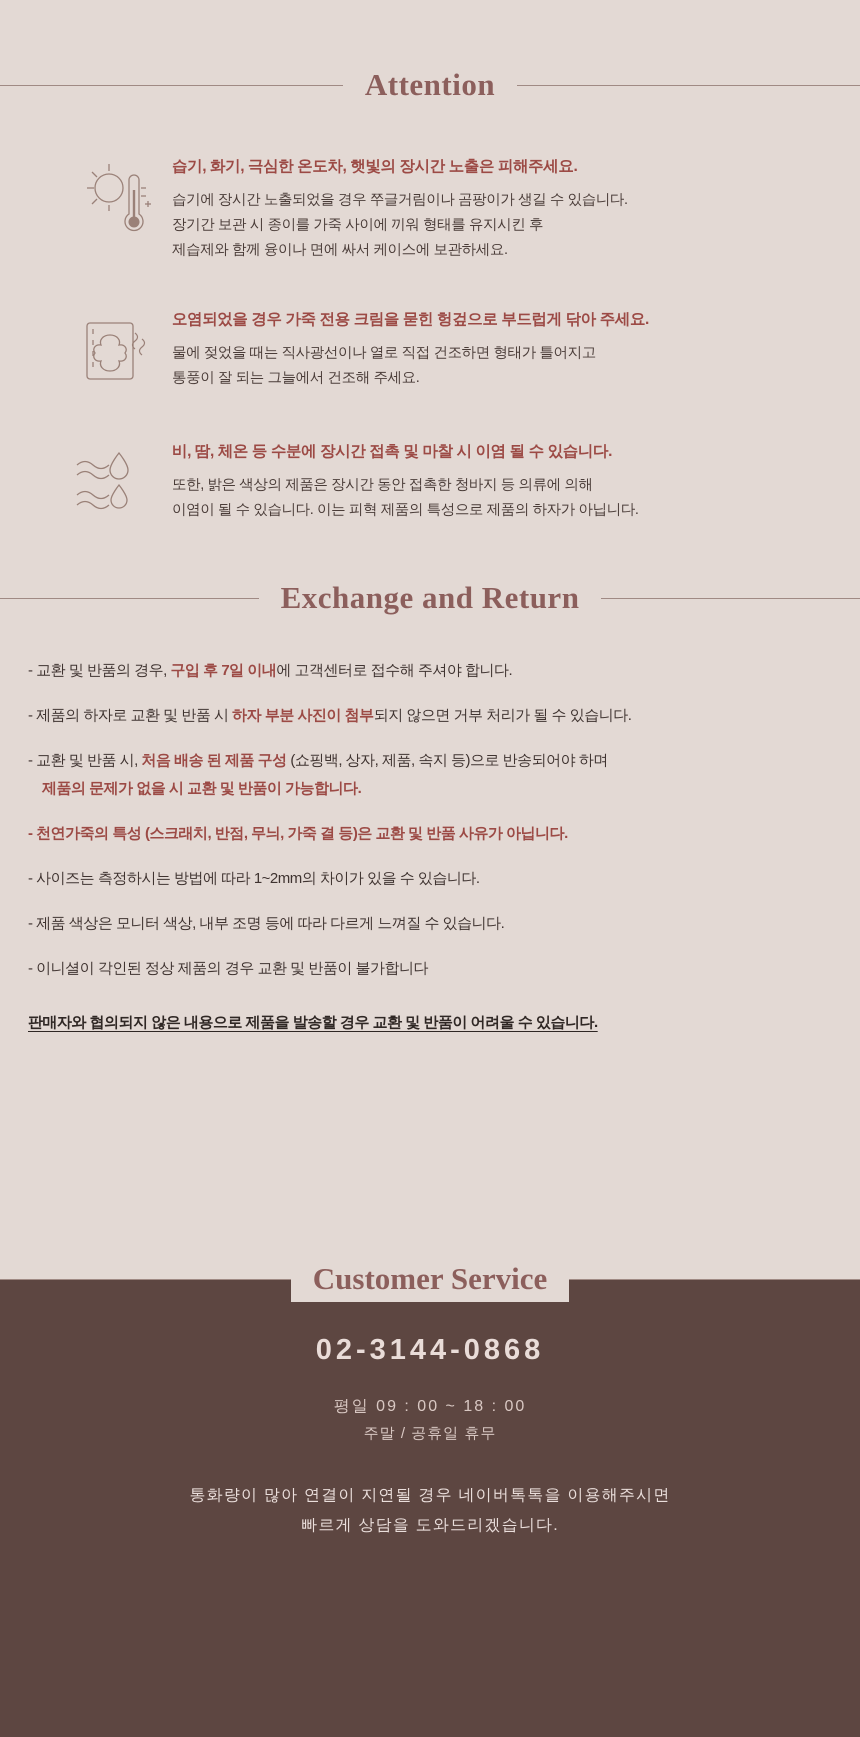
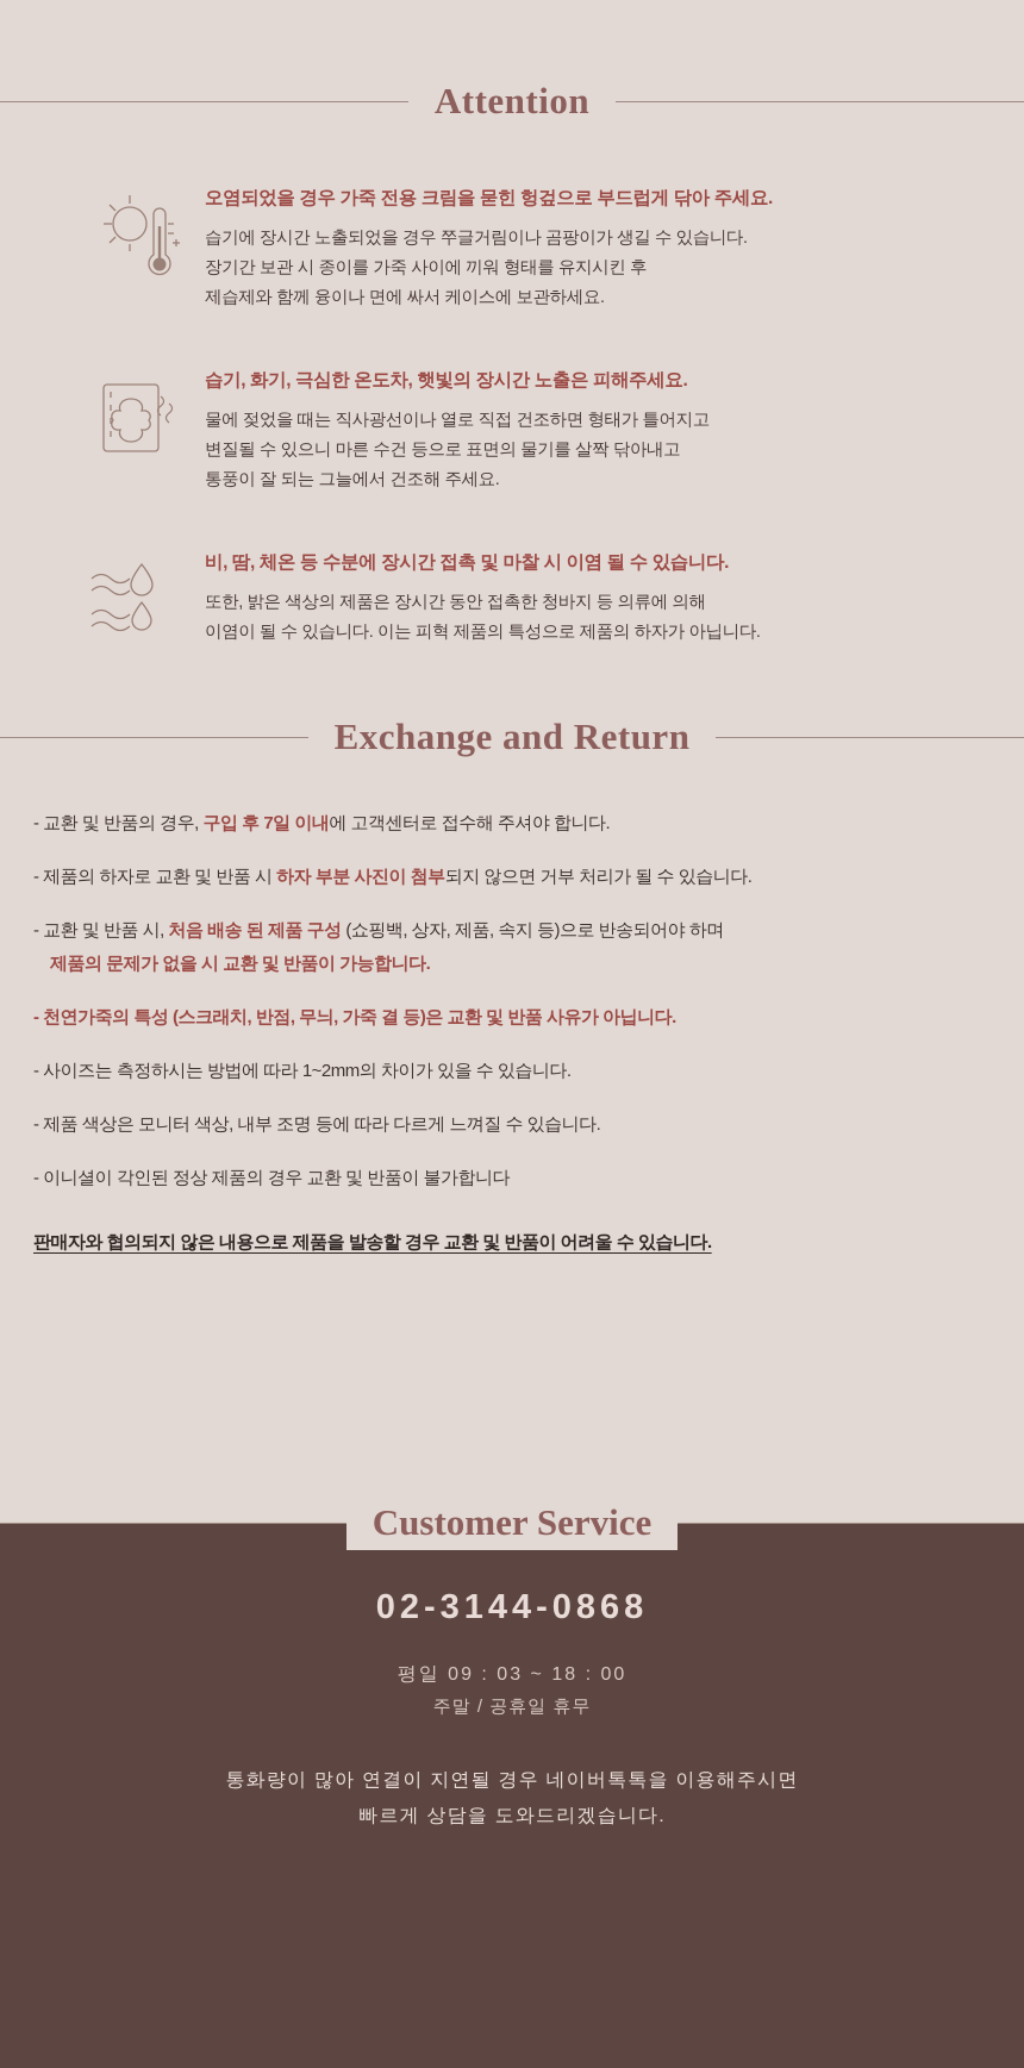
  Attention
- 습기, 화기, 극심한 온도차, 햇빛의 장시간 노출은 피해주세요.
+ 오염되었을 경우 가죽 전용 크림을 묻힌 헝겊으로 부드럽게 닦아 주세요.
  습기에 장시간 노출되었을 경우 쭈글거림이나 곰팡이가 생길 수 있습니다.
  장기간 보관 시 종이를 가죽 사이에 끼워 형태를 유지시킨 후
  제습제와 함께 융이나 면에 싸서 케이스에 보관하세요.
- 오염되었을 경우 가죽 전용 크림을 묻힌 헝겊으로 부드럽게 닦아 주세요.
+ 습기, 화기, 극심한 온도차, 햇빛의 장시간 노출은 피해주세요.
  물에 젖었을 때는 직사광선이나 열로 직접 건조하면 형태가 틀어지고
+ 변질될 수 있으니 마른 수건 등으로 표면의 물기를 살짝 닦아내고
  통풍이 잘 되는 그늘에서 건조해 주세요.
  비, 땀, 체온 등 수분에 장시간 접촉 및 마찰 시 이염 될 수 있습니다.
  또한, 밝은 색상의 제품은 장시간 동안 접촉한 청바지 등 의류에 의해
  이염이 될 수 있습니다. 이는 피혁 제품의 특성으로 제품의 하자가 아닙니다.
  Exchange and Return
  - 교환 및 반품의 경우, 구입 후 7일 이내에 고객센터로 접수해 주셔야 합니다.
  - 제품의 하자로 교환 및 반품 시 하자 부분 사진이 첨부되지 않으면 거부 처리가 될 수 있습니다.
  - 교환 및 반품 시, 처음 배송 된 제품 구성 (쇼핑백, 상자, 제품, 속지 등)으로 반송되어야 하며
  제품의 문제가 없을 시 교환 및 반품이 가능합니다.
  - 천연가죽의 특성 (스크래치, 반점, 무늬, 가죽 결 등)은 교환 및 반품 사유가 아닙니다.
  - 사이즈는 측정하시는 방법에 따라 1~2mm의 차이가 있을 수 있습니다.
  - 제품 색상은 모니터 색상, 내부 조명 등에 따라 다르게 느껴질 수 있습니다.
  - 이니셜이 각인된 정상 제품의 경우 교환 및 반품이 불가합니다
  판매자와 협의되지 않은 내용으로 제품을 발송할 경우 교환 및 반품이 어려울 수 있습니다.
  Customer Service
  02-3144-0868
- 평일 09 : 00 ~ 18 : 00
+ 평일 09 : 03 ~ 18 : 00
  주말 / 공휴일 휴무
  통화량이 많아 연결이 지연될 경우 네이버톡톡을 이용해주시면
  빠르게 상담을 도와드리겠습니다.
